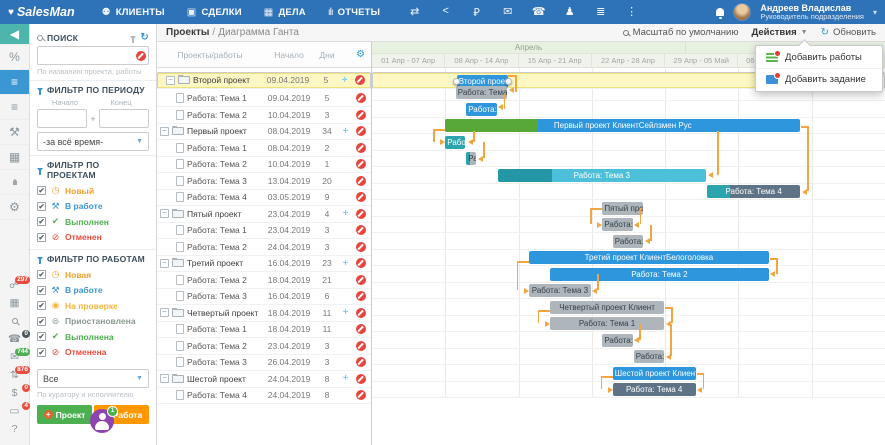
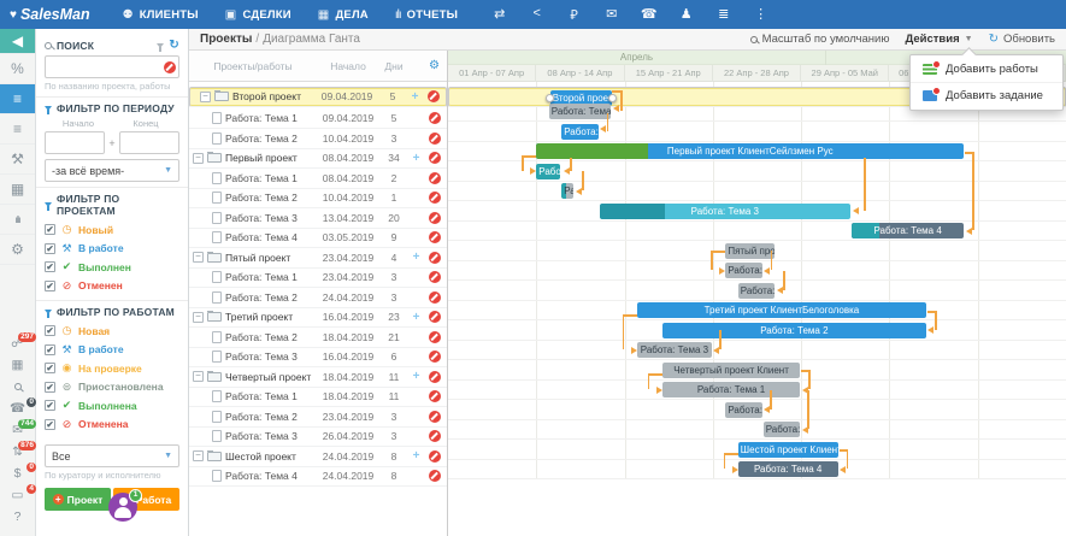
  ♥
  SalesMan
  ⚉
  КЛИЕНТЫ
  ▣
  СДЕЛКИ
  ▦
  ДЕЛА
  ılı
  ОТЧЕТЫ
  ⇄
  <
  ₽
  ✉
  ☎
  ♟
  ≣
  ⋮
- Андреев Владислав
- Руководитель подразделения
- ▾
  ◀
  %
  ≡
  ≡
  ⚒
  ▦
  ılı
  ⚙
  ☍
  ▦
  ☎
  ✉
  ⇅
  $
  ▭
  ?
  ПОИСК
  ↻
  По названию проекта, работы
  ФИЛЬТР ПО ПЕРИОДУ
  Начало
  Конец
  +
  -за всё время-
  ФИЛЬТР ПО ПРОЕКТАМ
  ✔
  ◷
  Новый
  ✔
  ⚒
  В работе
  ✔
  ✔
  Выполнен
  ✔
  ⊘
  Отменен
  ФИЛЬТР ПО РАБОТАМ
  ✔
  ◷
  Новая
  ✔
  ⚒
  В работе
  ✔
  ◉
  На проверке
  ✔
  ⊜
  Приостановлена
  ✔
  ✔
  Выполнена
  ✔
  ⊘
  Отменена
  Все
  По куратору и исполнителю
  +
  Проект
  абота
  Проекты
  /
  Диаграмма Ганта
  Масштаб по умолчанию
  Действия
  ↻
  Обновить
  Проекты/работы
  Начало
  Дни
  ⚙
  −
  Второй проект
  09.04.2019
  5
  +
  Работа: Тема 1
  09.04.2019
  5
  Работа: Тема 2
  10.04.2019
  3
  −
  Первый проект
  08.04.2019
  34
  +
  Работа: Тема 1
  08.04.2019
  2
  Работа: Тема 2
  10.04.2019
  1
  Работа: Тема 3
  13.04.2019
  20
  Работа: Тема 4
  03.05.2019
  9
  −
  Пятый проект
  23.04.2019
  4
  +
  Работа: Тема 1
  23.04.2019
  3
  Работа: Тема 2
  24.04.2019
  3
  −
  Третий проект
  16.04.2019
  23
  +
  Работа: Тема 2
  18.04.2019
  21
  Работа: Тема 3
  16.04.2019
  6
  −
  Четвертый проект
  18.04.2019
  11
  +
  Работа: Тема 1
  18.04.2019
  11
  Работа: Тема 2
  23.04.2019
  3
  Работа: Тема 3
  26.04.2019
  3
  −
  Шестой проект
  24.04.2019
  8
  +
  Работа: Тема 4
  24.04.2019
  8
  Апрель
  01 Апр - 07 Апр
  08 Апр - 14 Апр
  15 Апр - 21 Апр
  22 Апр - 28 Апр
  29 Апр - 05 Май
  Работа: Тема
  Первый проект КлиентСейлзмен Рус
  Работа: Тема 3
  Работа: Тема 4
  Третий проект КлиентБелоголовка
  Работа: Тема 2
  Работа: Тема 3
  Четвертый проект Клиент
  Работа: Тема 1
  Шестой проект Клиен
  Работа: Тема 4
  Добавить работы
  Добавить задание
